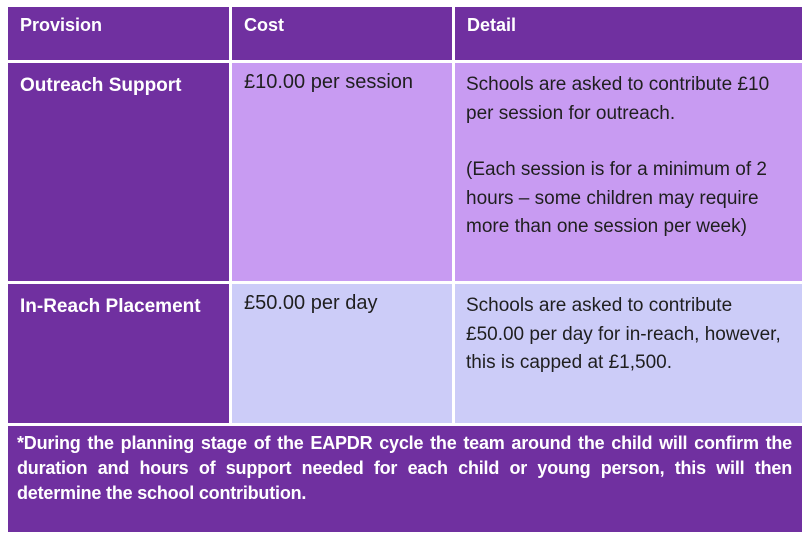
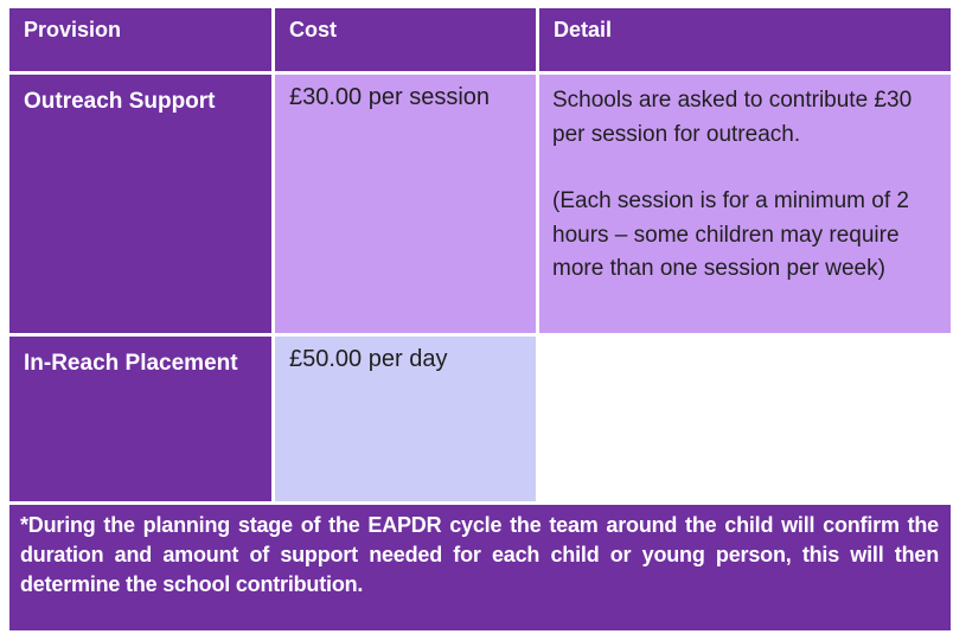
  Provision
  Cost
  Detail
  Outreach Support
- £10.00 per session
+ £30.00 per session
- Schools are asked to contribute £10 per session for outreach.
+ Schools are asked to contribute £30 per session for outreach.
  (Each session is for a minimum of 2 hours – some children may require more than one session per week)
  In-Reach Placement
  £50.00 per day
- Schools are asked to contribute £50.00 per day for in-reach, however, this is capped at £1,500.
- *During the planning stage of the EAPDR cycle the team around the child will confirm the duration and hours of support needed for each child or young person, this will then determine the school contribution.
+ *During the planning stage of the EAPDR cycle the team around the child will confirm the duration and amount of support needed for each child or young person, this will then determine the school contribution.
